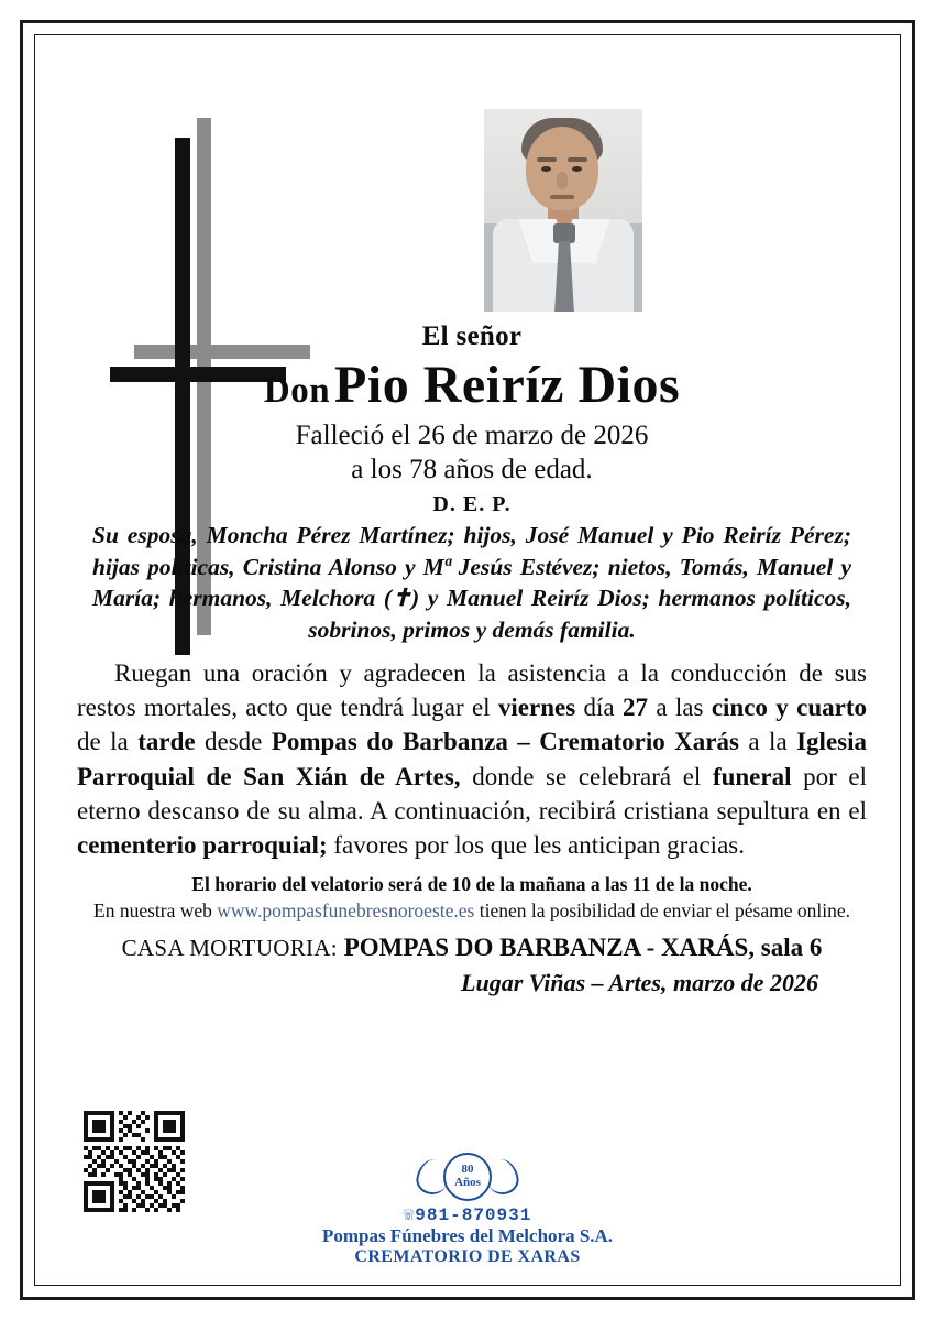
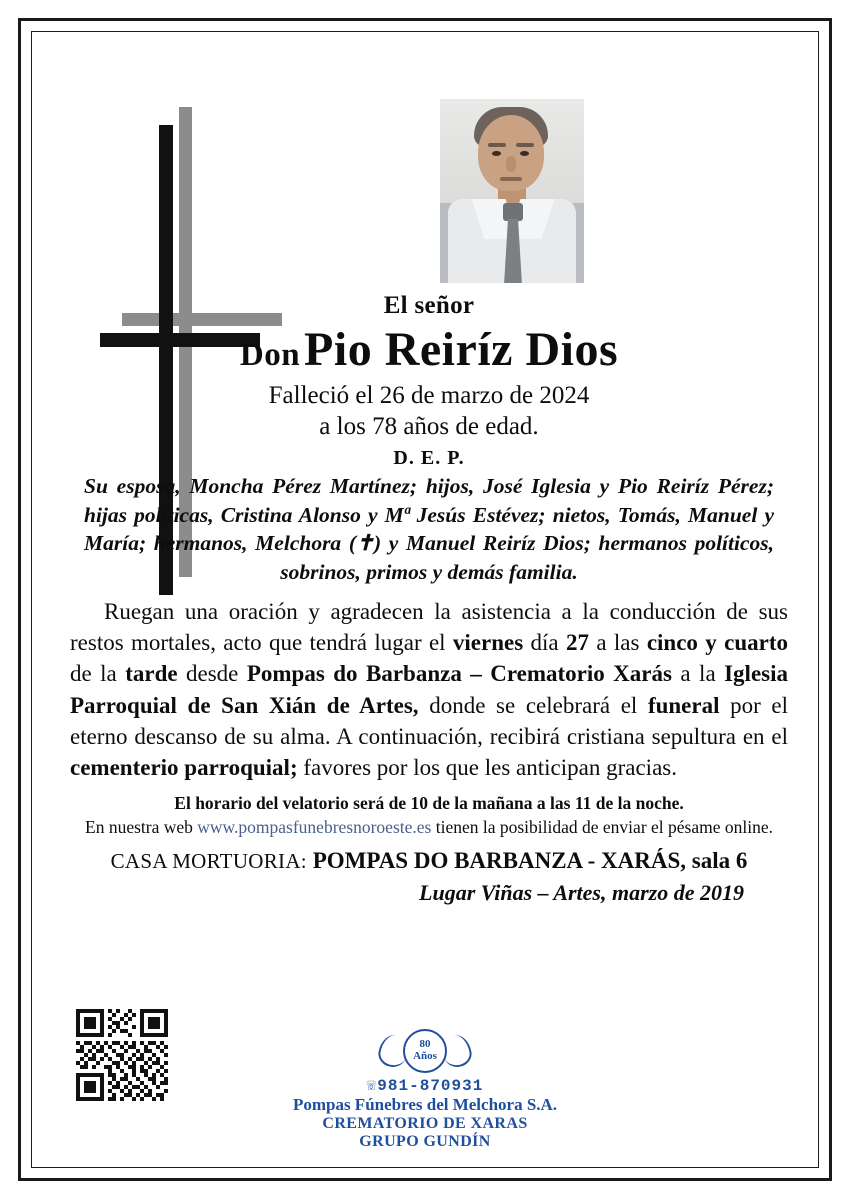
  El señor
  Don Pio Reiríz Dios
- Falleció el 26 de marzo de 2026
+ Falleció el 26 de marzo de 2024
  a los 78 años de edad.
  D. E. P.
- Su esposa, Moncha Pérez Martínez; hijos, José Manuel y Pio Reiríz Pérez; hijas políticas, Cristina Alonso y Mª Jesús Estévez; nietos, Tomás, Manuel y María; hermanos, Melchora (✝) y Manuel Reiríz Dios; hermanos políticos, sobrinos, primos y demás familia.
+ Su esposa, Moncha Pérez Martínez; hijos, José Iglesia y Pio Reiríz Pérez; hijas políticas, Cristina Alonso y Mª Jesús Estévez; nietos, Tomás, Manuel y María; hermanos, Melchora (✝) y Manuel Reiríz Dios; hermanos políticos, sobrinos, primos y demás familia.
  Ruegan una oración y agradecen la asistencia a la conducción de sus restos mortales, acto que tendrá lugar el viernes día 27 a las cinco y cuarto de la tarde desde Pompas do Barbanza – Crematorio Xarás a la Iglesia Parroquial de San Xián de Artes, donde se celebrará el funeral por el eterno descanso de su alma. A continuación, recibirá cristiana sepultura en el cementerio parroquial; favores por los que les anticipan gracias.
  El horario del velatorio será de 10 de la mañana a las 11 de la noche.
  En nuestra web www.pompasfunebresnoroeste.es tienen la posibilidad de enviar el pésame online.
  CASA MORTUORIA: POMPAS DO BARBANZA - XARÁS, sala 6
- Lugar Viñas – Artes, marzo de 2026
+ Lugar Viñas – Artes, marzo de 2019
  80
  Años
  ☏981-870931
  Pompas Fúnebres del Melchora S.A.
  CREMATORIO DE XARAS
+ GRUPO GUNDÍN
